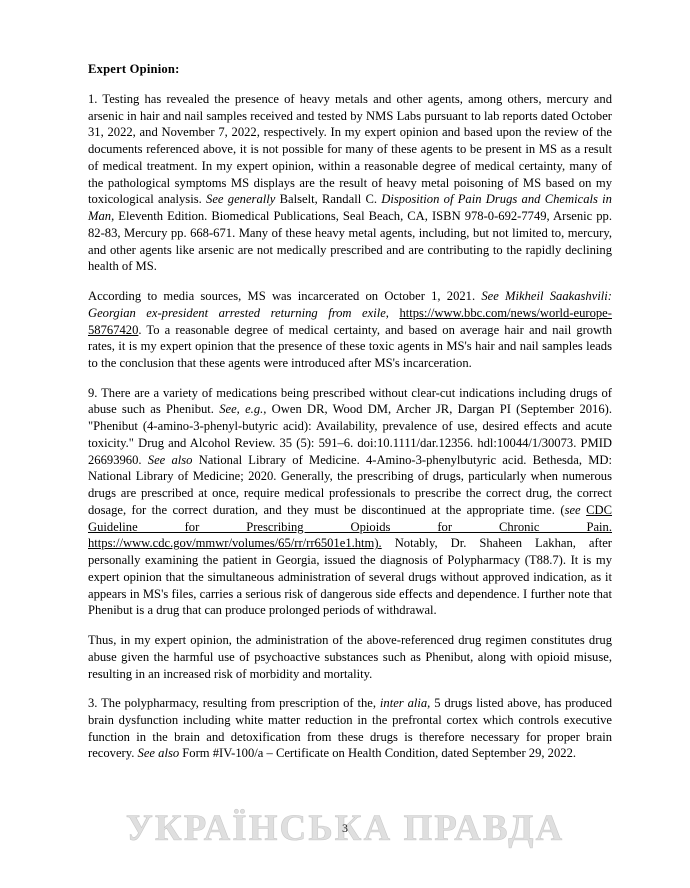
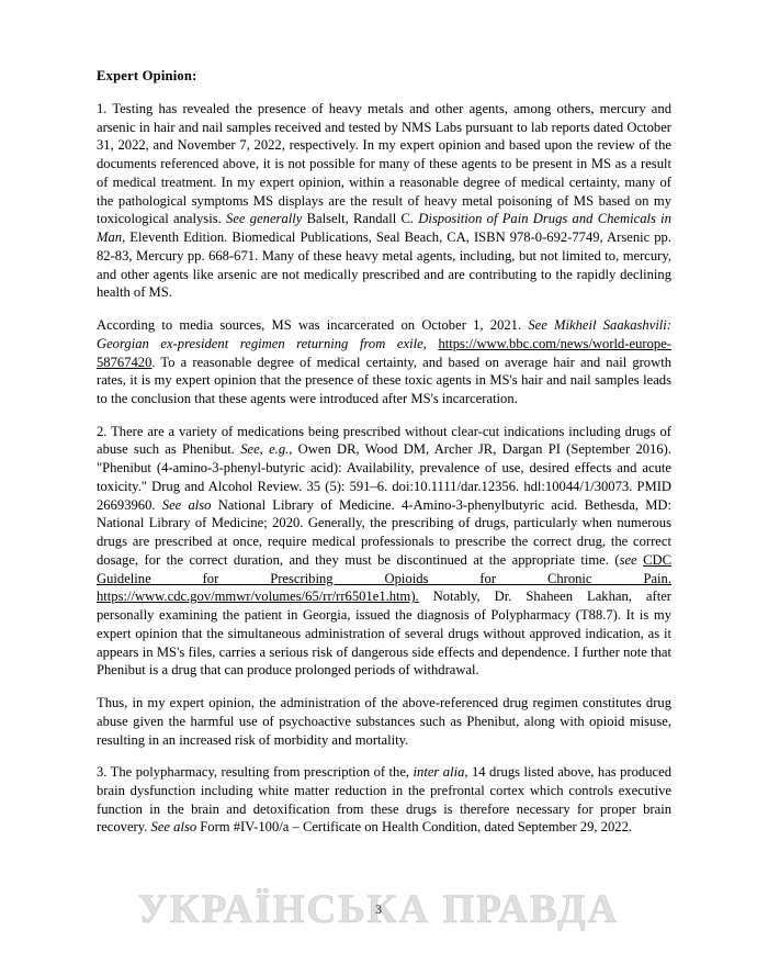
  Expert Opinion:
  1. Testing has revealed the presence of heavy metals and other agents, among others, mercury and arsenic in hair and nail samples received and tested by NMS Labs pursuant to lab reports dated October 31, 2022, and November 7, 2022, respectively. In my expert opinion and based upon the review of the documents referenced above, it is not possible for many of these agents to be present in MS as a result of medical treatment. In my expert opinion, within a reasonable degree of medical certainty, many of the pathological symptoms MS displays are the result of heavy metal poisoning of MS based on my toxicological analysis. See generally Balselt, Randall C. Disposition of Pain Drugs and Chemicals in Man, Eleventh Edition. Biomedical Publications, Seal Beach, CA, ISBN 978-0-692-7749, Arsenic pp. 82-83, Mercury pp. 668-671. Many of these heavy metal agents, including, but not limited to, mercury, and other agents like arsenic are not medically prescribed and are contributing to the rapidly declining health of MS.
- According to media sources, MS was incarcerated on October 1, 2021. See Mikheil Saakashvili: Georgian ex-president arrested returning from exile, https://www.bbc.com/news/world-europe-58767420. To a reasonable degree of medical certainty, and based on average hair and nail growth rates, it is my expert opinion that the presence of these toxic agents in MS's hair and nail samples leads to the conclusion that these agents were introduced after MS's incarceration.
+ According to media sources, MS was incarcerated on October 1, 2021. See Mikheil Saakashvili: Georgian ex-president regimen returning from exile, https://www.bbc.com/news/world-europe-58767420. To a reasonable degree of medical certainty, and based on average hair and nail growth rates, it is my expert opinion that the presence of these toxic agents in MS's hair and nail samples leads to the conclusion that these agents were introduced after MS's incarceration.
- 9. There are a variety of medications being prescribed without clear-cut indications including drugs of abuse such as Phenibut. See, e.g., Owen DR, Wood DM, Archer JR, Dargan PI (September 2016). "Phenibut (4-amino-3-phenyl-butyric acid): Availability, prevalence of use, desired effects and acute toxicity." Drug and Alcohol Review. 35 (5): 591–6. doi:10.1111/dar.12356. hdl:10044/1/30073. PMID 26693960. See also National Library of Medicine. 4-Amino-3-phenylbutyric acid. Bethesda, MD: National Library of Medicine; 2020. Generally, the prescribing of drugs, particularly when numerous drugs are prescribed at once, require medical professionals to prescribe the correct drug, the correct dosage, for the correct duration, and they must be discontinued at the appropriate time. (see CDC Guideline for Prescribing Opioids for Chronic Pain. https://www.cdc.gov/mmwr/volumes/65/rr/rr6501e1.htm). Notably, Dr. Shaheen Lakhan, after personally examining the patient in Georgia, issued the diagnosis of Polypharmacy (T88.7). It is my expert opinion that the simultaneous administration of several drugs without approved indication, as it appears in MS's files, carries a serious risk of dangerous side effects and dependence. I further note that Phenibut is a drug that can produce prolonged periods of withdrawal.
+ 2. There are a variety of medications being prescribed without clear-cut indications including drugs of abuse such as Phenibut. See, e.g., Owen DR, Wood DM, Archer JR, Dargan PI (September 2016). "Phenibut (4-amino-3-phenyl-butyric acid): Availability, prevalence of use, desired effects and acute toxicity." Drug and Alcohol Review. 35 (5): 591–6. doi:10.1111/dar.12356. hdl:10044/1/30073. PMID 26693960. See also National Library of Medicine. 4-Amino-3-phenylbutyric acid. Bethesda, MD: National Library of Medicine; 2020. Generally, the prescribing of drugs, particularly when numerous drugs are prescribed at once, require medical professionals to prescribe the correct drug, the correct dosage, for the correct duration, and they must be discontinued at the appropriate time. (see CDC Guideline for Prescribing Opioids for Chronic Pain. https://www.cdc.gov/mmwr/volumes/65/rr/rr6501e1.htm). Notably, Dr. Shaheen Lakhan, after personally examining the patient in Georgia, issued the diagnosis of Polypharmacy (T88.7). It is my expert opinion that the simultaneous administration of several drugs without approved indication, as it appears in MS's files, carries a serious risk of dangerous side effects and dependence. I further note that Phenibut is a drug that can produce prolonged periods of withdrawal.
  Thus, in my expert opinion, the administration of the above-referenced drug regimen constitutes drug abuse given the harmful use of psychoactive substances such as Phenibut, along with opioid misuse, resulting in an increased risk of morbidity and mortality.
- 3. The polypharmacy, resulting from prescription of the, inter alia, 5 drugs listed above, has produced brain dysfunction including white matter reduction in the prefrontal cortex which controls executive function in the brain and detoxification from these drugs is therefore necessary for proper brain recovery. See also Form #IV-100/a – Certificate on Health Condition, dated September 29, 2022.
+ 3. The polypharmacy, resulting from prescription of the, inter alia, 14 drugs listed above, has produced brain dysfunction including white matter reduction in the prefrontal cortex which controls executive function in the brain and detoxification from these drugs is therefore necessary for proper brain recovery. See also Form #IV-100/a – Certificate on Health Condition, dated September 29, 2022.
  3
  УКРАЇНСЬКА ПРАВДА
